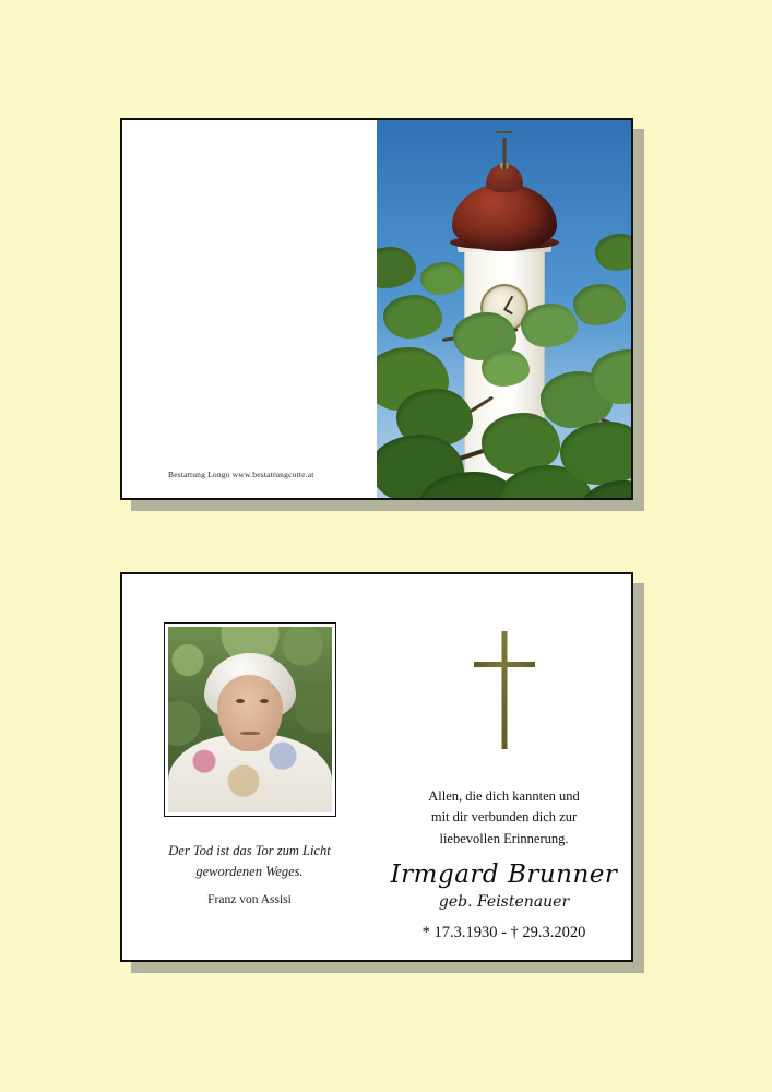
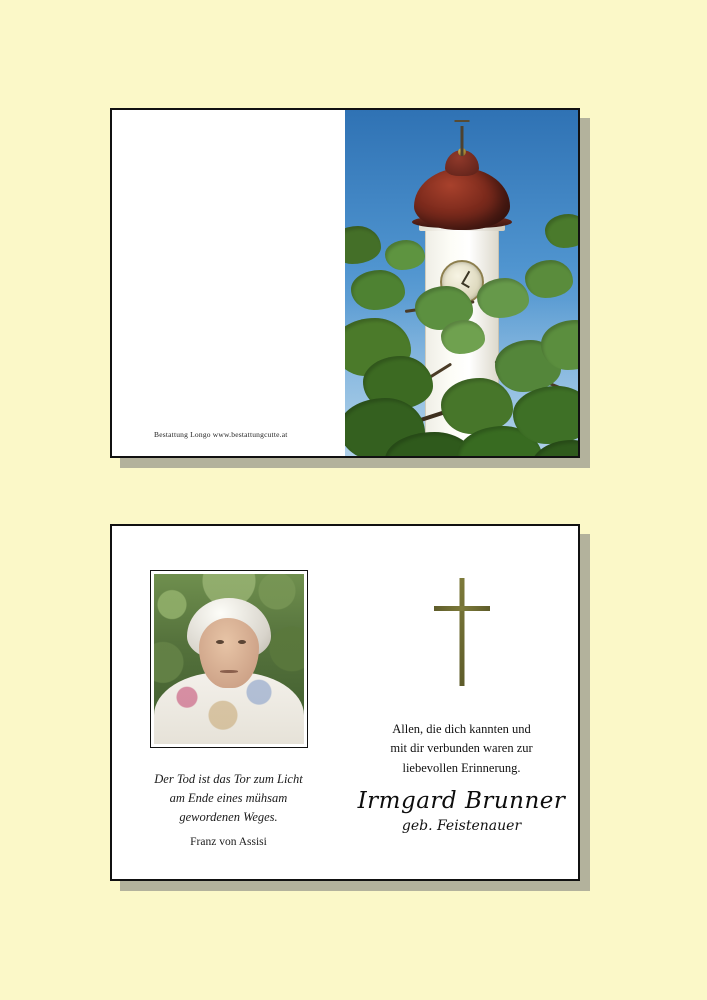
  Bestattung Longo www.bestattungcutte.at
  Der Tod ist das Tor zum Licht
+ am Ende eines mühsam
  gewordenen Weges.
  Franz von Assisi
  Allen, die dich kannten und
- mit dir verbunden dich zur
+ mit dir verbunden waren zur
  liebevollen Erinnerung.
  Irmgard Brunner
  geb. Feistenauer
- * 17.3.1930 - † 29.3.2020
